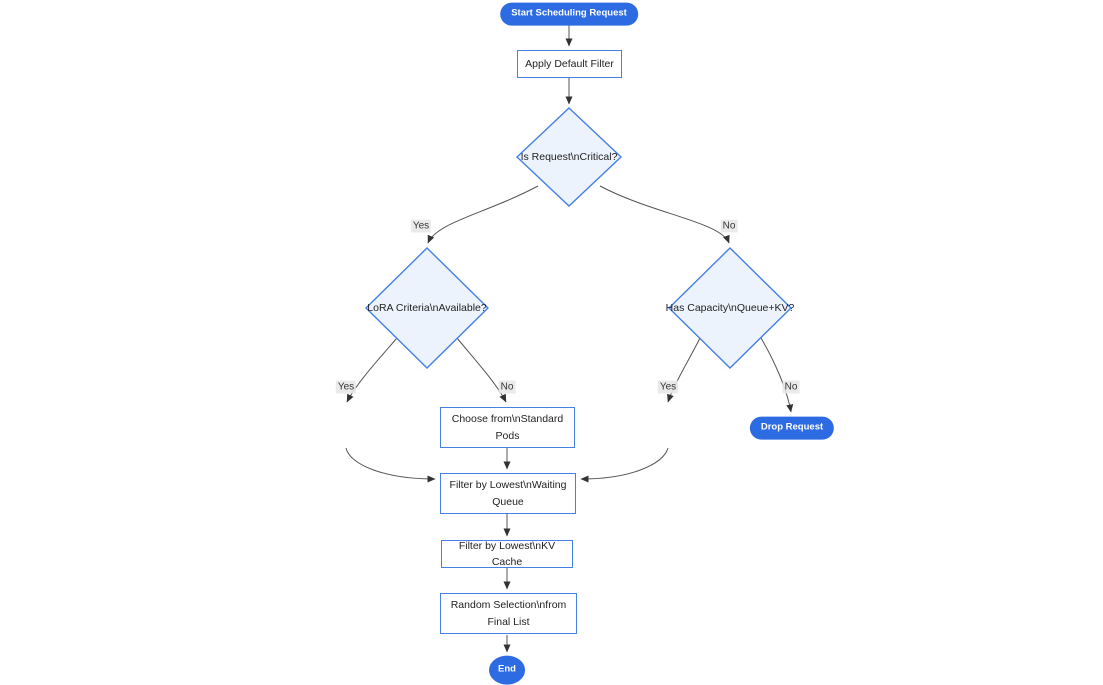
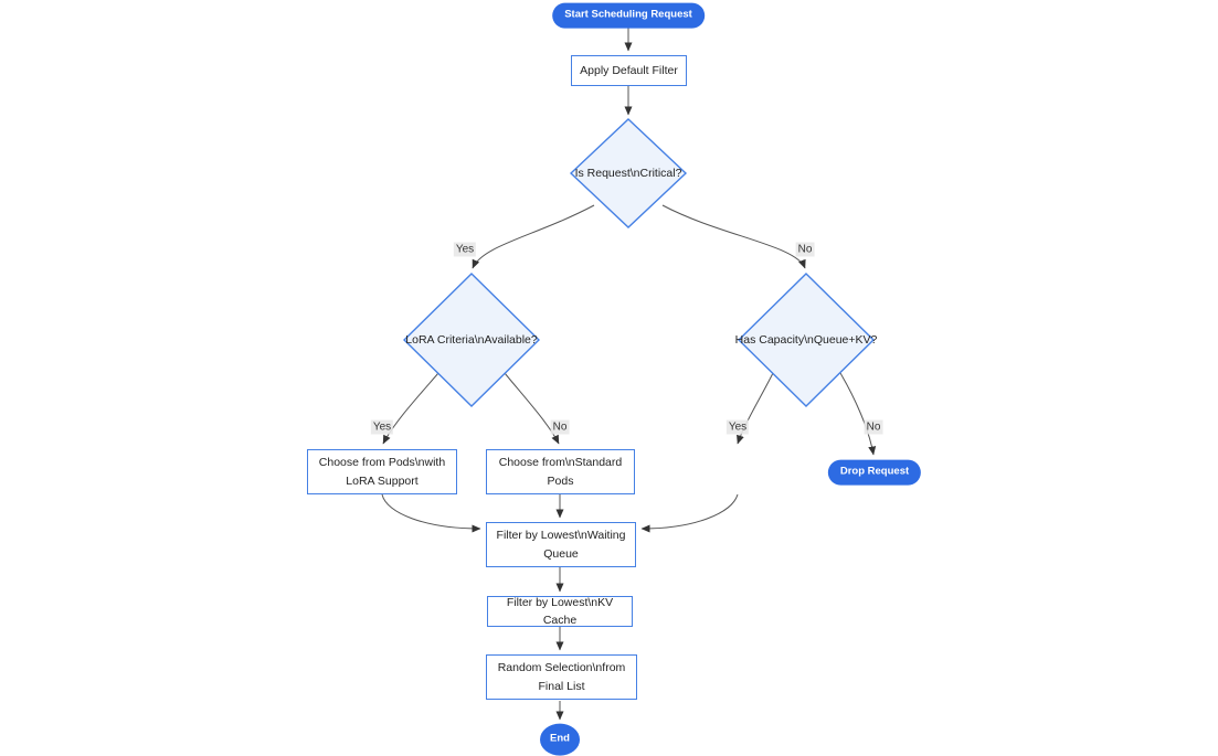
  Start Scheduling Request
  Apply Default Filter
  Is Request\nCritical?
  LoRA Criteria\nAvailable?
  Has Capacity\nQueue+KV?
+ Choose from Pods\nwith LoRA Support
  Choose from\nStandard Pods
  Drop Request
  Filter by Lowest\nWaiting Queue
  Filter by Lowest\nKV Cache
  Random Selection\nfrom Final List
  End
  Yes
  No
  Yes
  No
  Yes
  No
